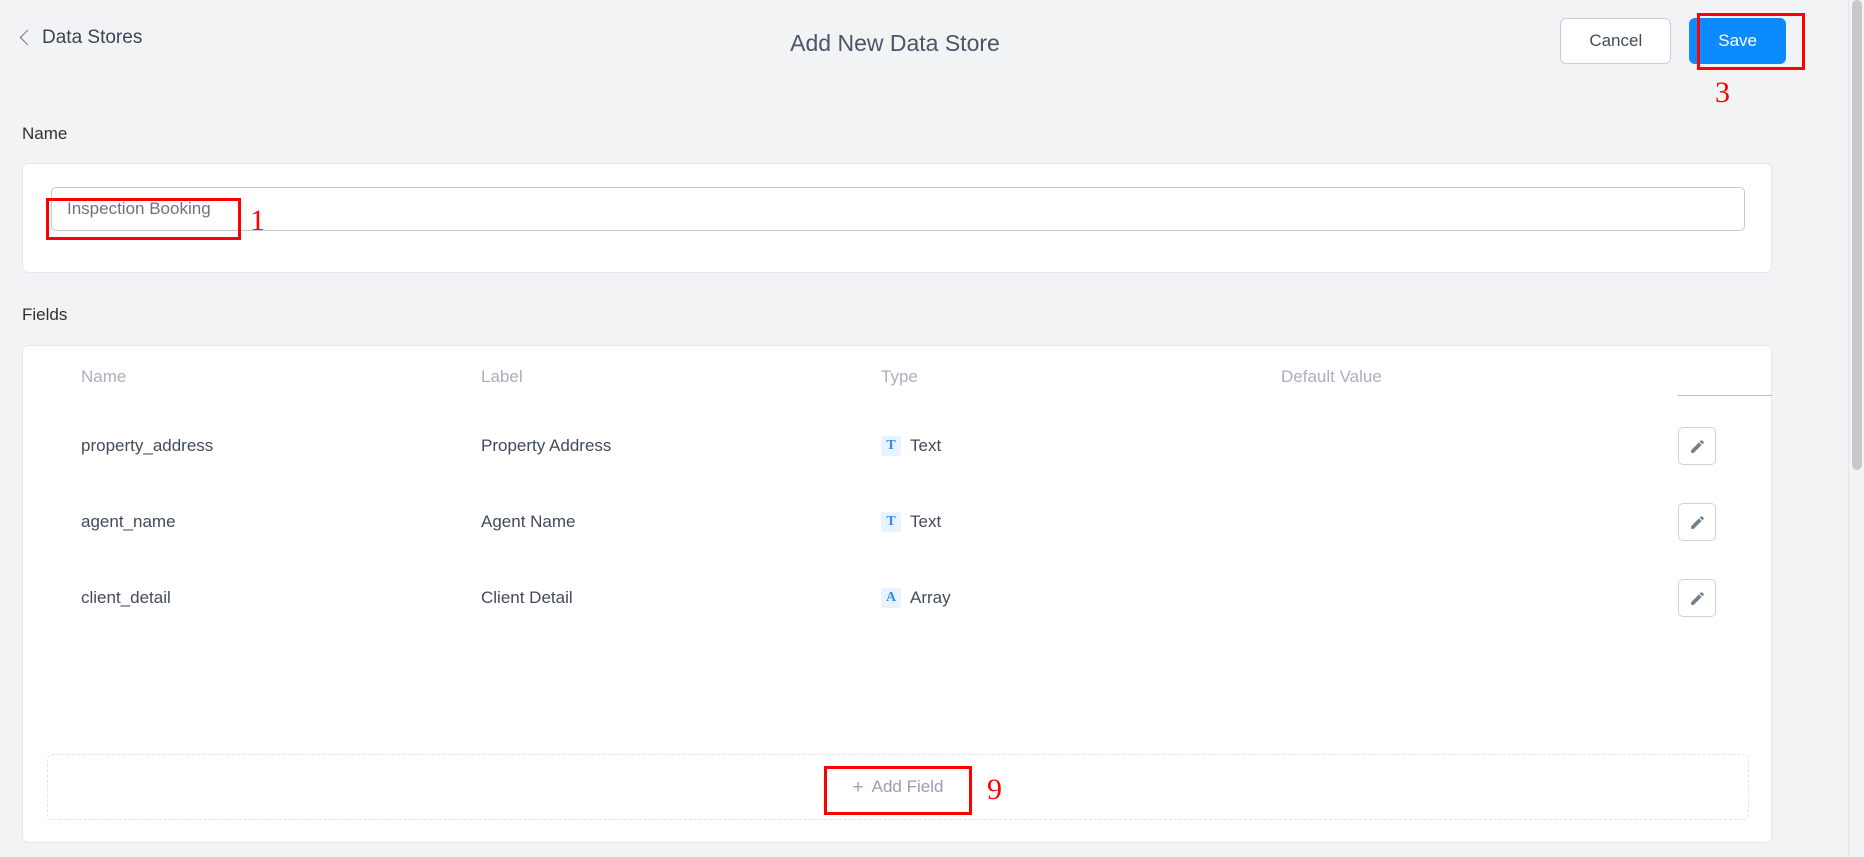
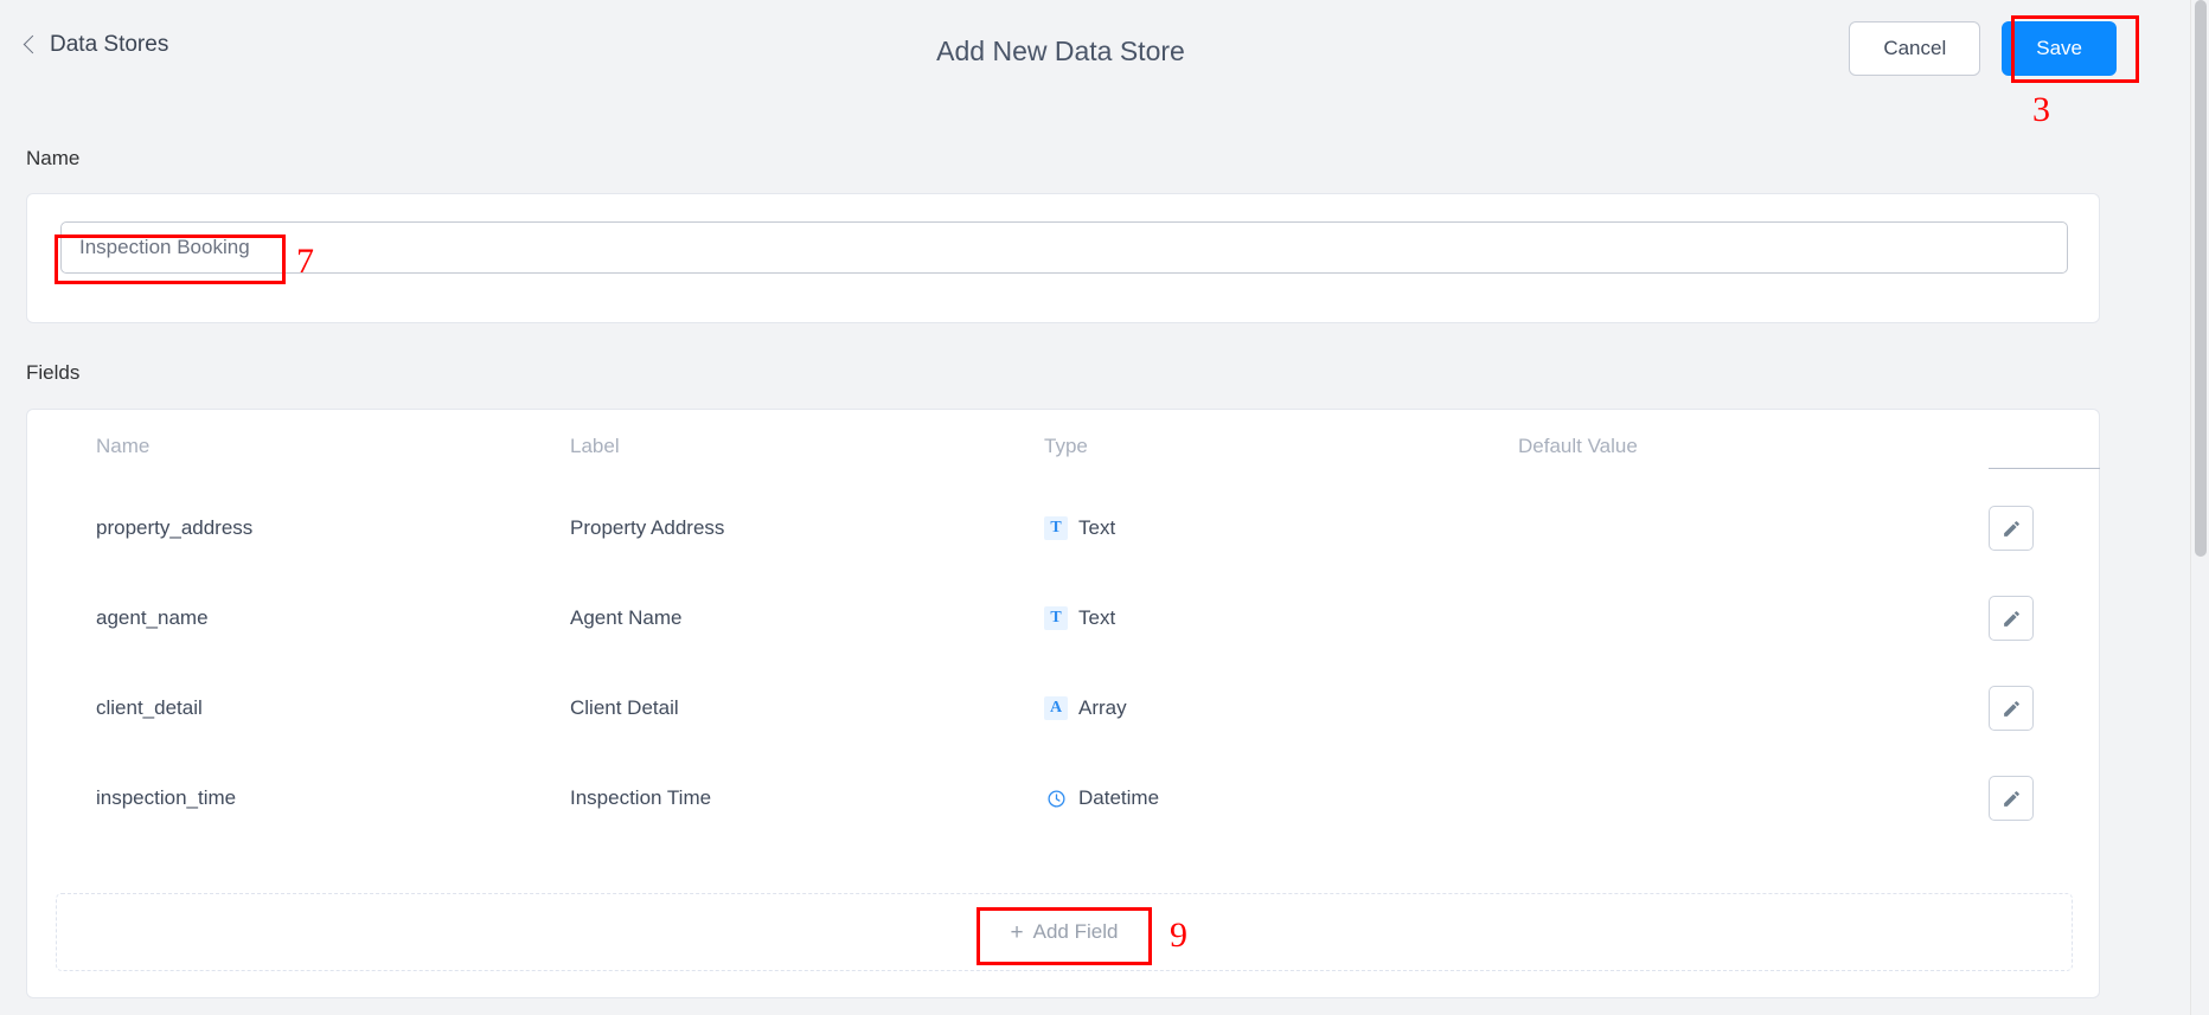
  Data Stores
  Add New Data Store
  Cancel
  Save
  Name
  Inspection Booking
  Fields
  Name
  Label
  Type
  Default Value
  property_address
  Property Address
  T
  Text
  agent_name
  Agent Name
  T
  Text
  client_detail
  Client Detail
  A
  Array
+ inspection_time
+ Inspection Time
+ Datetime
  +
  Add Field
- 1
+ 7
  9
  3
